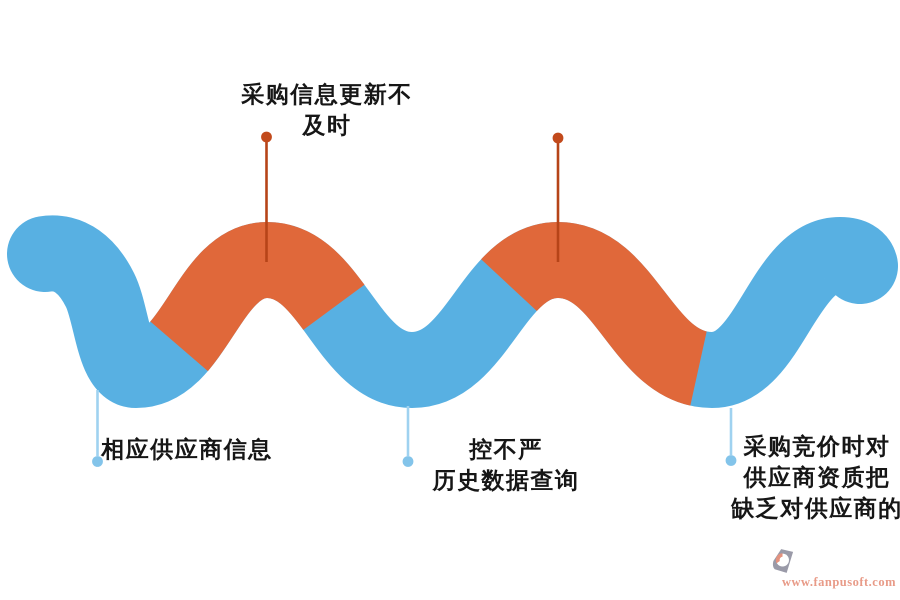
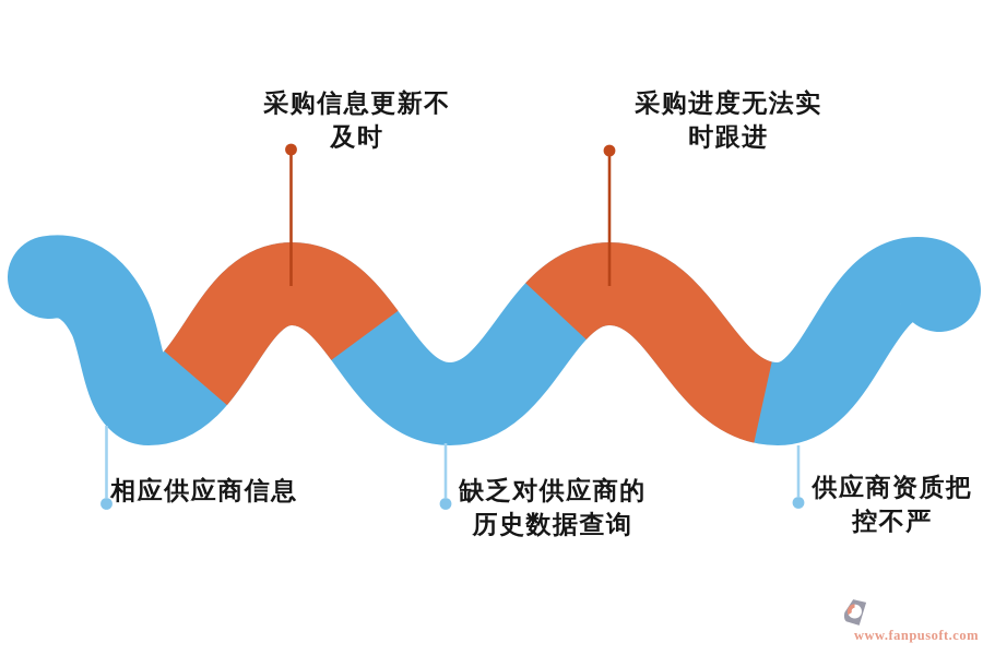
  采购信息更新不
  及时
+ 采购进度无法实
+ 时跟进
  相应供应商信息
- 控不严
+ 缺乏对供应商的
  历史数据查询
- 采购竞价时对
  供应商资质把
- 缺乏对供应商的
+ 控不严
  www.fanpusoft.com
